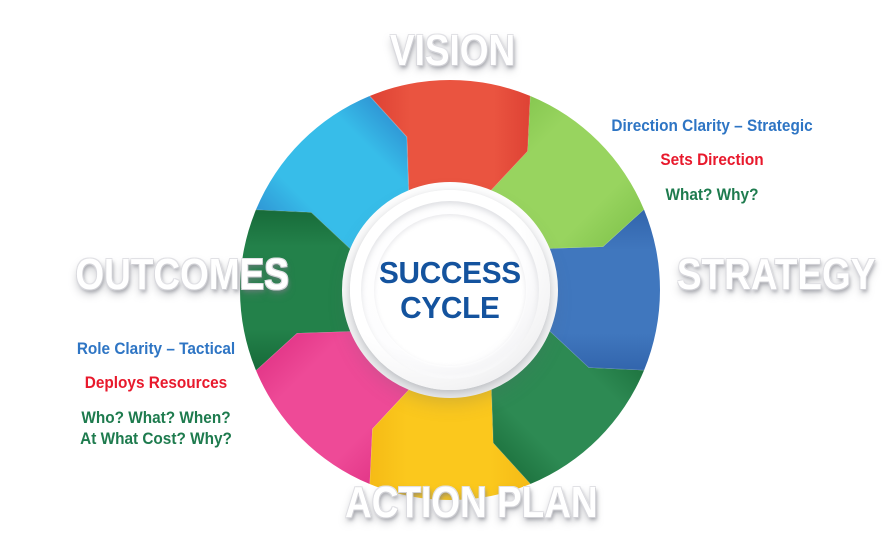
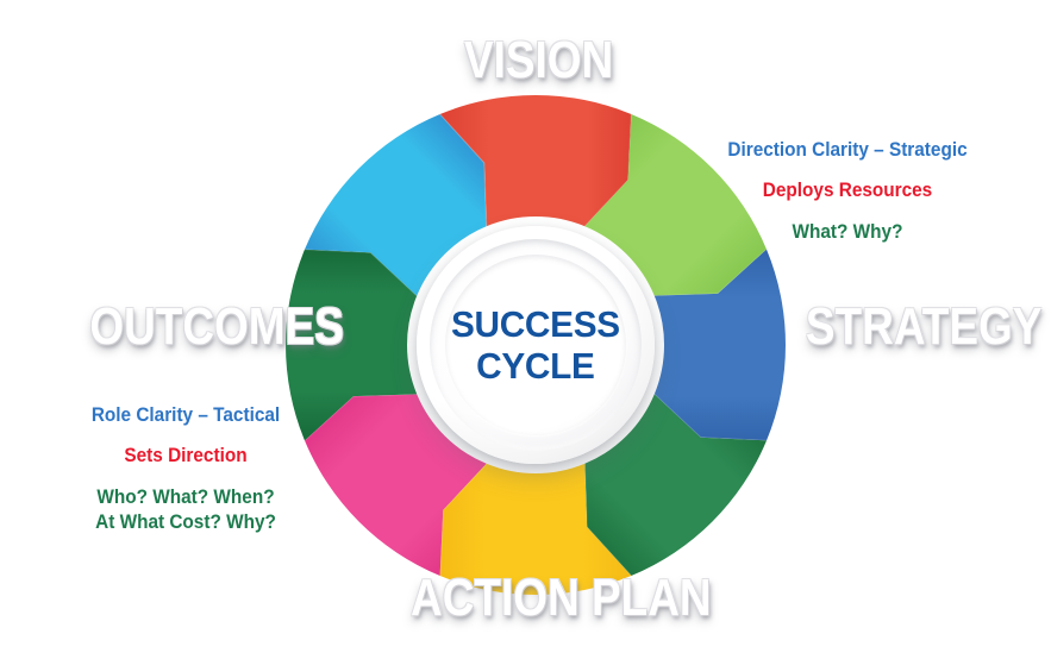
  SUCCESS
  CYCLE
  VISION
  STRATEGY
  ACTION PLAN
  OUTCOMES
  Direction Clarity – Strategic
- Sets Direction
+ Deploys Resources
  What? Why?
  Role Clarity – Tactical
- Deploys Resources
+ Sets Direction
  Who? What? When?
  At What Cost? Why?
